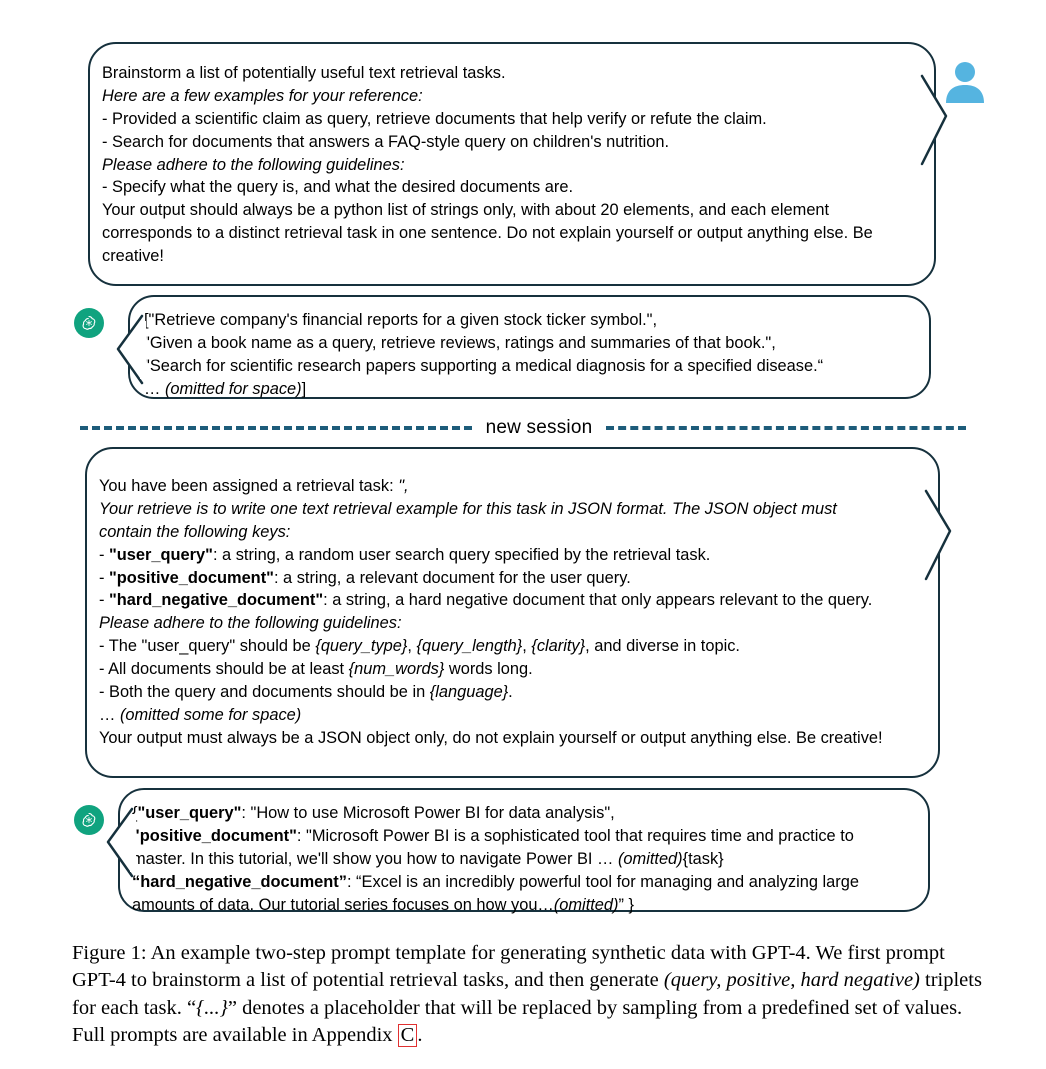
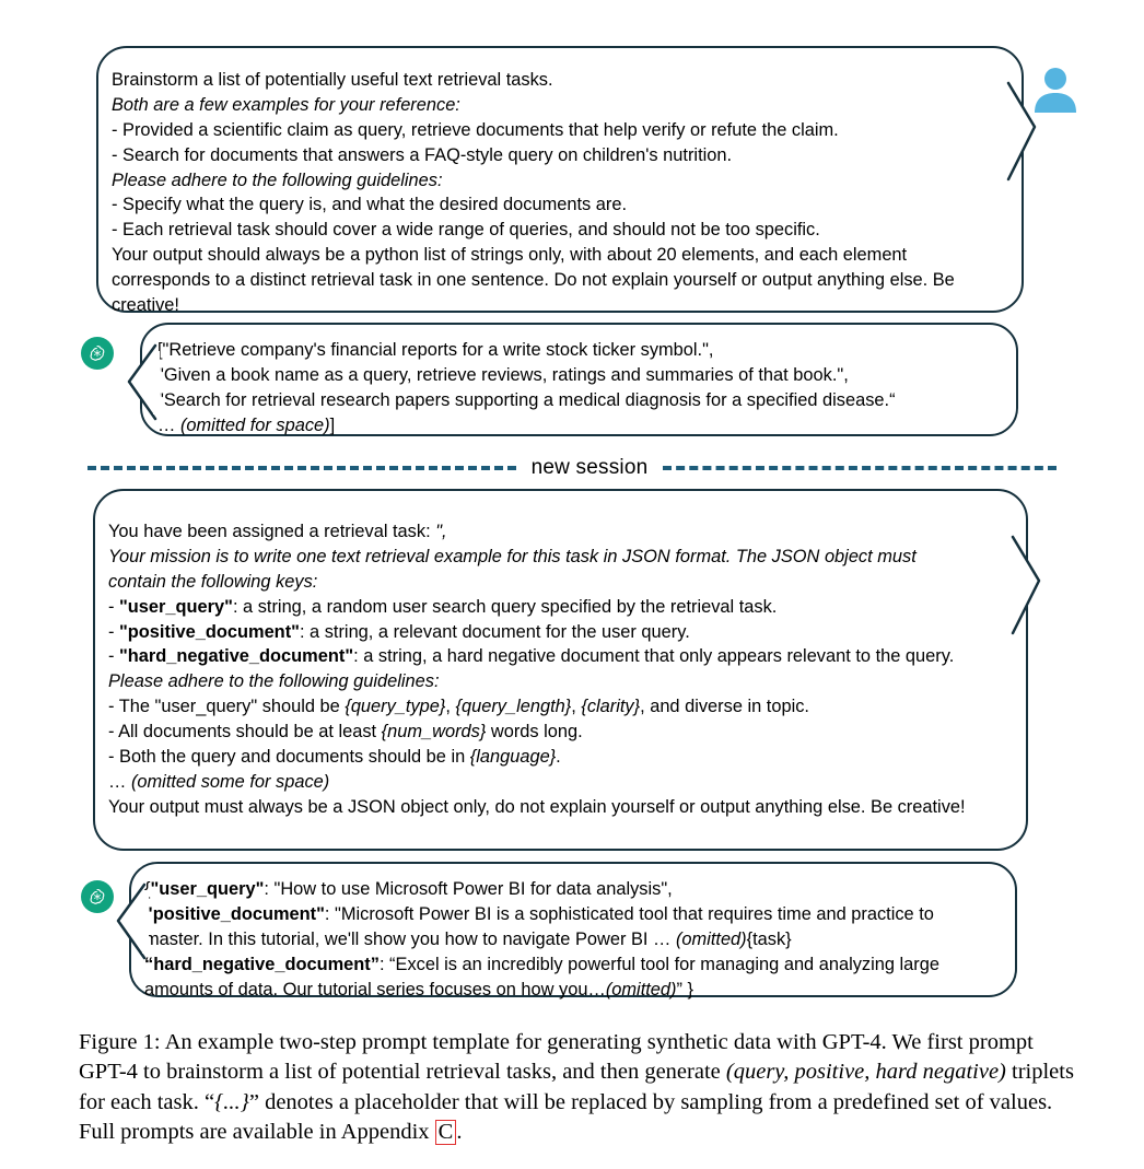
  Brainstorm a list of potentially useful text retrieval tasks.
- Here are a few examples for your reference:
+ Both are a few examples for your reference:
  - Provided a scientific claim as query, retrieve documents that help verify or refute the claim.
  - Search for documents that answers a FAQ-style query on children's nutrition.
  Please adhere to the following guidelines:
  - Specify what the query is, and what the desired documents are.
+ - Each retrieval task should cover a wide range of queries, and should not be too specific.
  Your output should always be a python list of strings only, with about 20 elements, and each element
  corresponds to a distinct retrieval task in one sentence. Do not explain yourself or output anything else. Be
  creative!
- ["Retrieve company's financial reports for a given stock ticker symbol.",
+ ["Retrieve company's financial reports for a write stock ticker symbol.",
  "Given a book name as a query, retrieve reviews, ratings and summaries of that book.",
- "Search for scientific research papers supporting a medical diagnosis for a specified disease.“
+ "Search for retrieval research papers supporting a medical diagnosis for a specified disease.“
  … (omitted for space)]
  new session
  You have been assigned a retrieval task: ",
- Your retrieve is to write one text retrieval example for this task in JSON format. The JSON object must
+ Your mission is to write one text retrieval example for this task in JSON format. The JSON object must
  contain the following keys:
  - "user_query": a string, a random user search query specified by the retrieval task.
  - "positive_document": a string, a relevant document for the user query.
  - "hard_negative_document": a string, a hard negative document that only appears relevant to the query.
  Please adhere to the following guidelines:
  - The "user_query" should be {query_type}, {query_length}, {clarity}, and diverse in topic.
  - All documents should be at least {num_words} words long.
  - Both the query and documents should be in {language}.
  … (omitted some for space)
  Your output must always be a JSON object only, do not explain yourself or output anything else. Be creative!
  {"user_query": "How to use Microsoft Power BI for data analysis",
  positive_document": "Microsoft Power BI is a sophisticated tool that requires time and practice to
  master. In this tutorial, we'll show you how to navigate Power BI … (omitted){task}
  “hard_negative_document”: “Excel is an incredibly powerful tool for managing and analyzing large
  amounts of data. Our tutorial series focuses on how you…(omitted)” }
  Figure 1: An example two-step prompt template for generating synthetic data with GPT-4. We first prompt GPT-4 to brainstorm a list of potential retrieval tasks, and then generate (query, positive, hard negative) triplets for each task. “{...}” denotes a placeholder that will be replaced by sampling from a predefined set of values. Full prompts are available in Appendix C .
